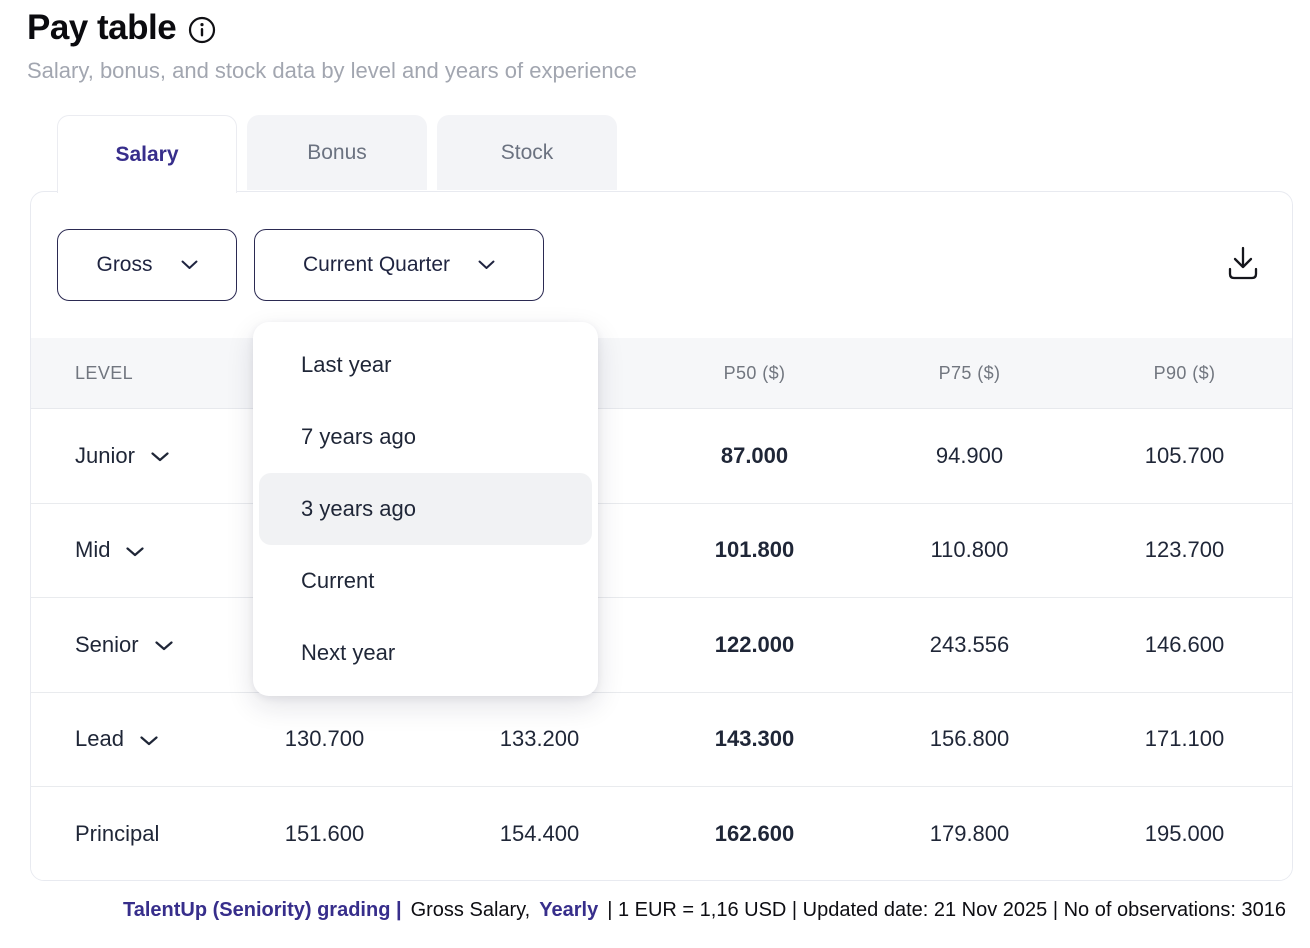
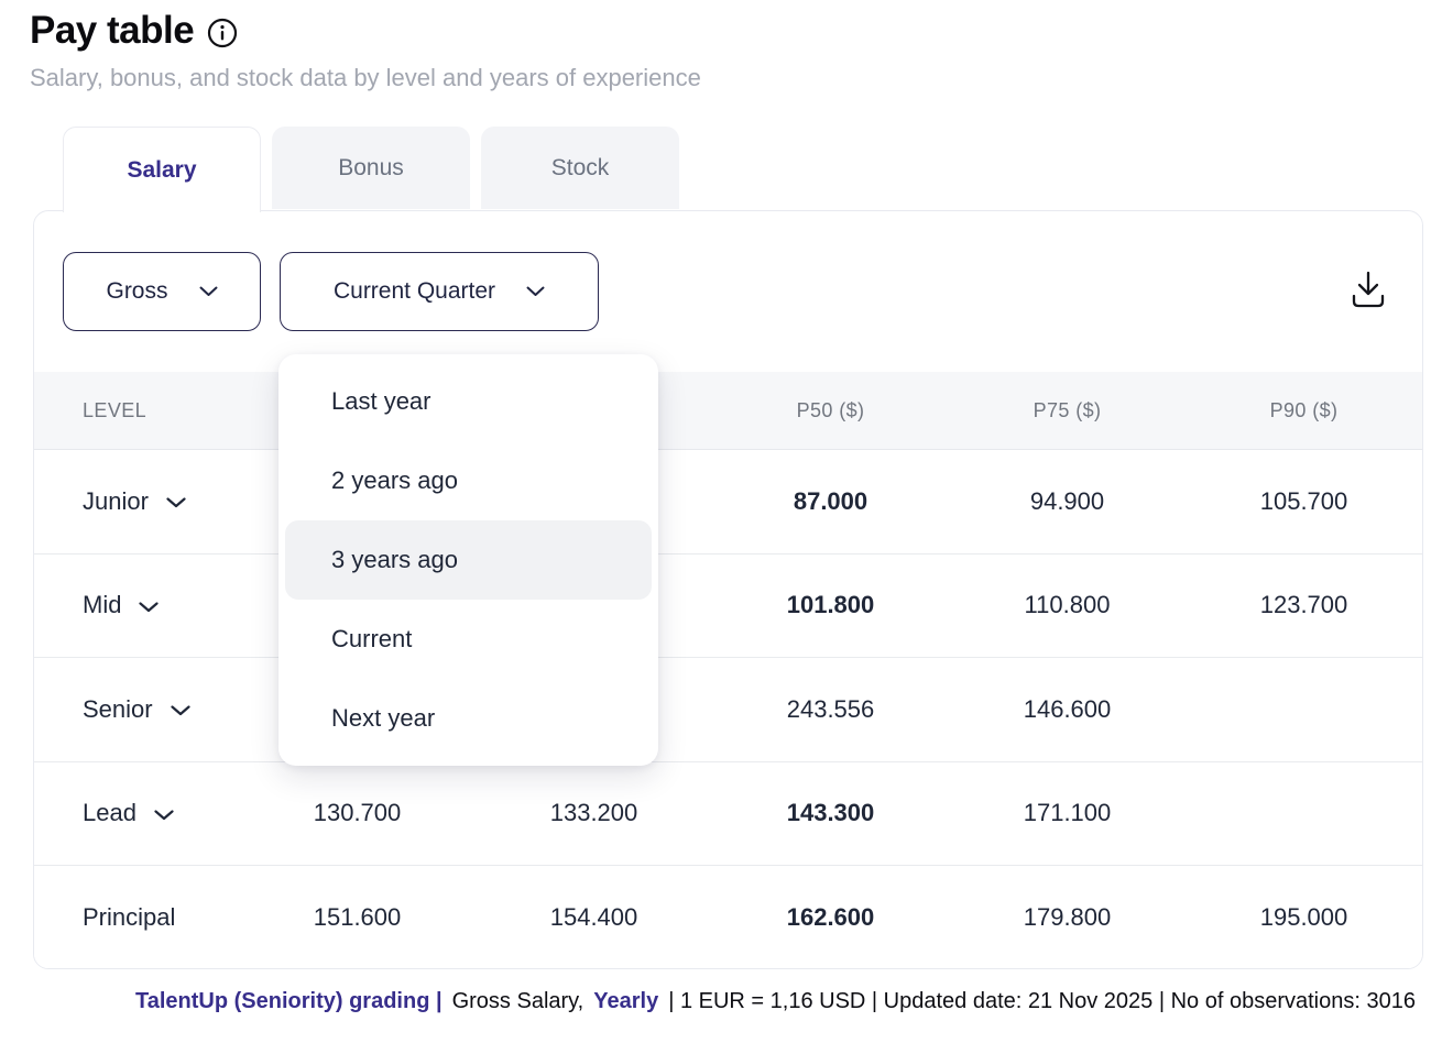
  Pay table
  Salary, bonus, and stock data by level and years of experience
  Salary
  Bonus
  Stock
  Gross
  Current Quarter
  LEVEL
  P50 ($)
  P75 ($)
  P90 ($)
  Junior
  87.000
  94.900
  105.700
  Mid
  101.800
  110.800
  123.700
  Senior
- 122.000
  243.556
  146.600
  Lead
  130.700
  133.200
  143.300
- 156.800
  171.100
  Principal
  151.600
  154.400
  162.600
  179.800
  195.000
  Last year
- 7 years ago
+ 2 years ago
  3 years ago
  Current
  Next year
  TalentUp (Seniority) grading |
  Gross Salary,
  Yearly
  | 1 EUR = 1,16 USD | Updated date: 21 Nov 2025 | No of observations: 3016
